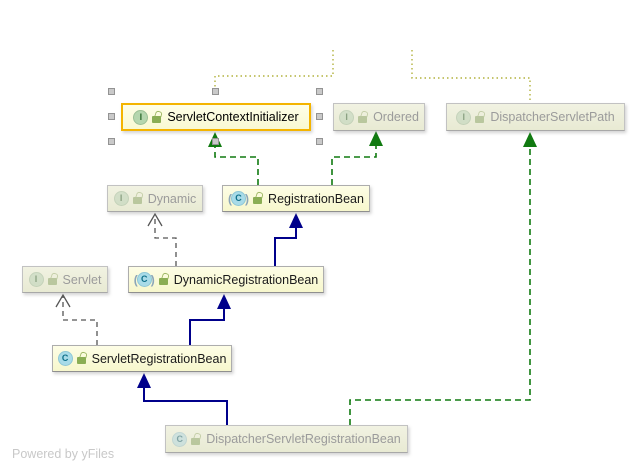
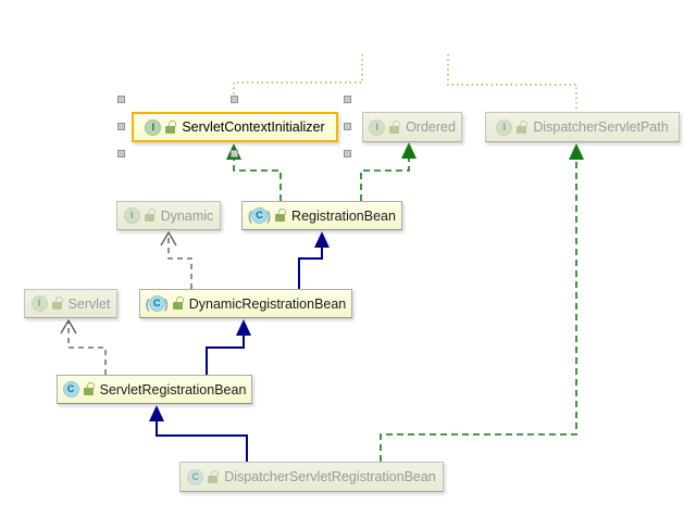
  I
  ServletContextInitializer
  I
  Ordered
  I
  DispatcherServletPath
  I
  Dynamic
  C
  RegistrationBean
  I
  Servlet
  C
  DynamicRegistrationBean
  C
  ServletRegistrationBean
  C
  DispatcherServletRegistrationBean
- Powered by yFiles
